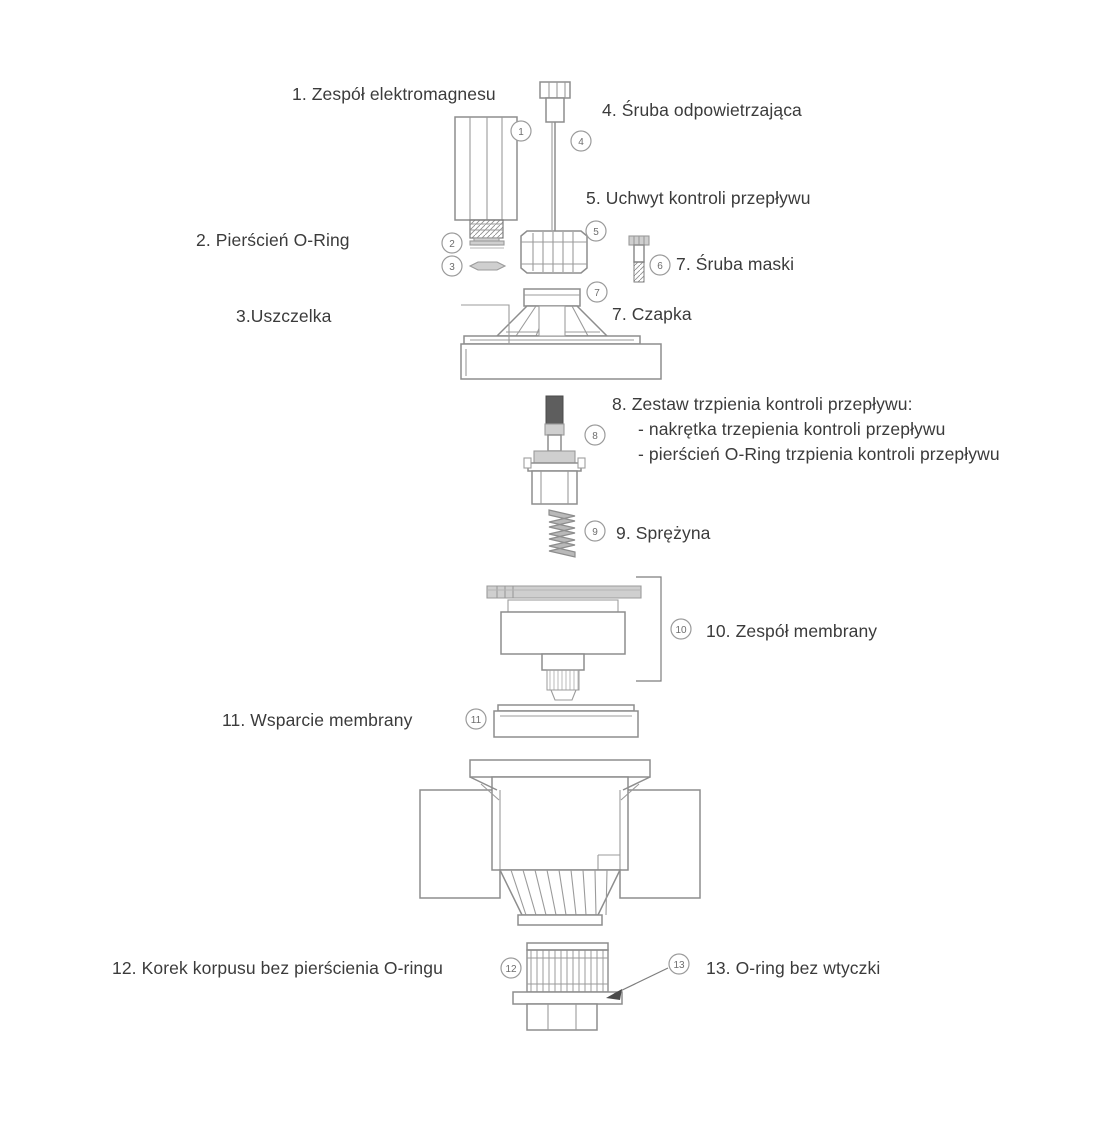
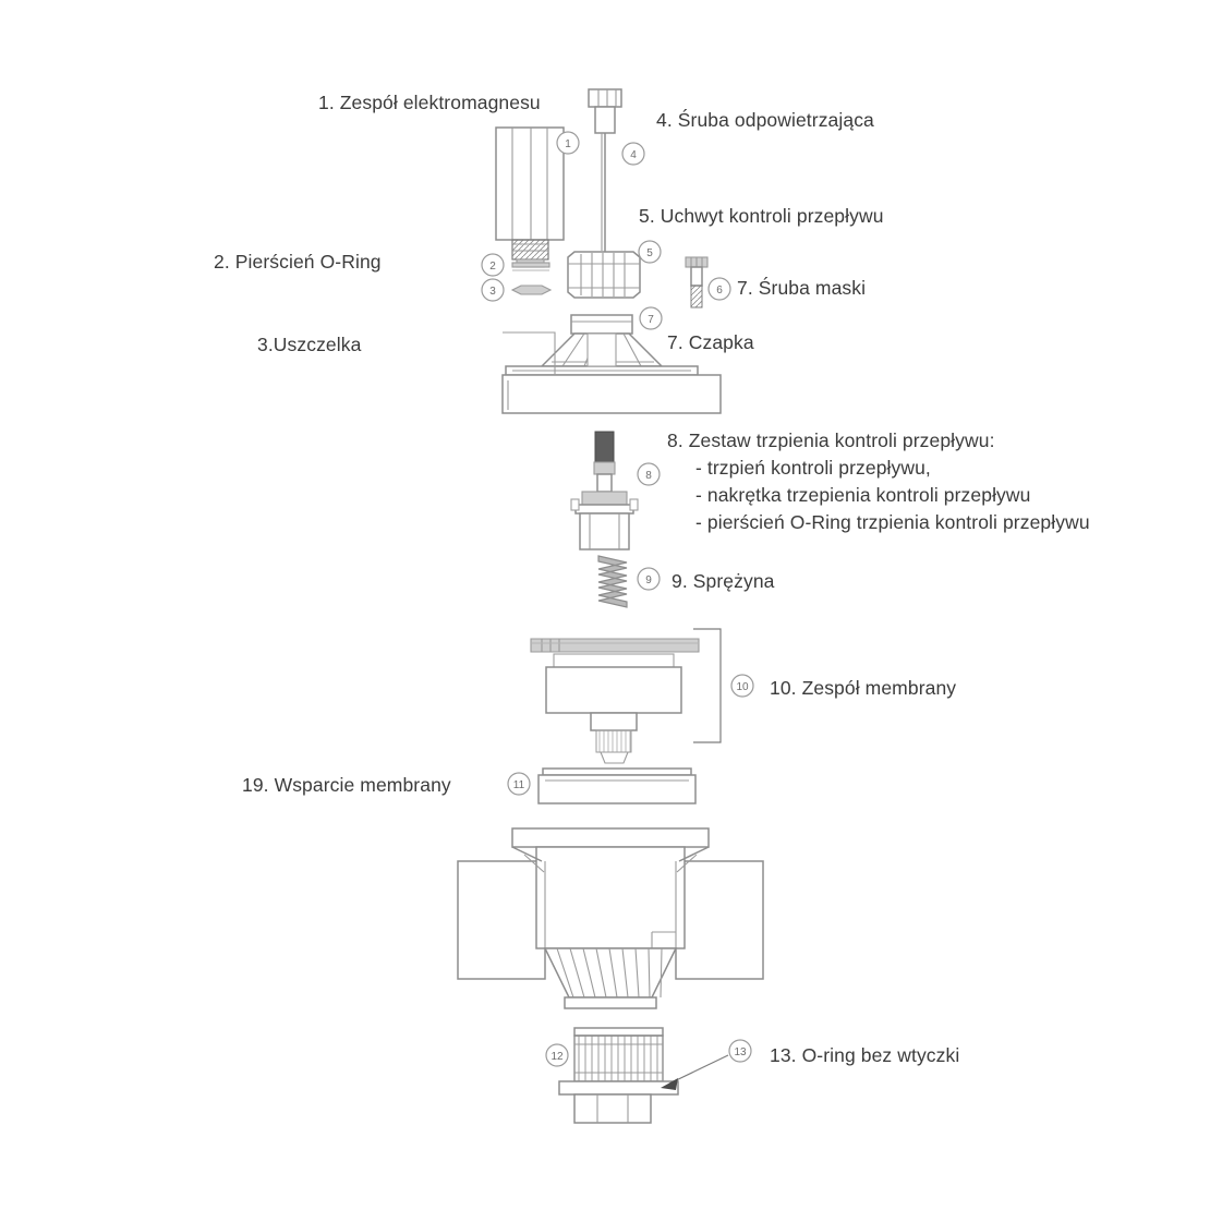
  1
  4
  2
  3
  5
  6
  7
  8
  9
  10
  11
  12
  13
  1. Zespół elektromagnesu
  4. Śruba odpowietrzająca
  5. Uchwyt kontroli przepływu
  2. Pierścień O-Ring
  7. Śruba maski
  3.Uszczelka
  7. Czapka
  8. Zestaw trzpienia kontroli przepływu:
+ - trzpień kontroli przepływu,
  - nakrętka trzepienia kontroli przepływu
  - pierścień O-Ring trzpienia kontroli przepływu
  9. Sprężyna
  10. Zespół membrany
- 11. Wsparcie membrany
+ 19. Wsparcie membrany
- 12. Korek korpusu bez pierścienia O-ringu
  13. O-ring bez wtyczki
